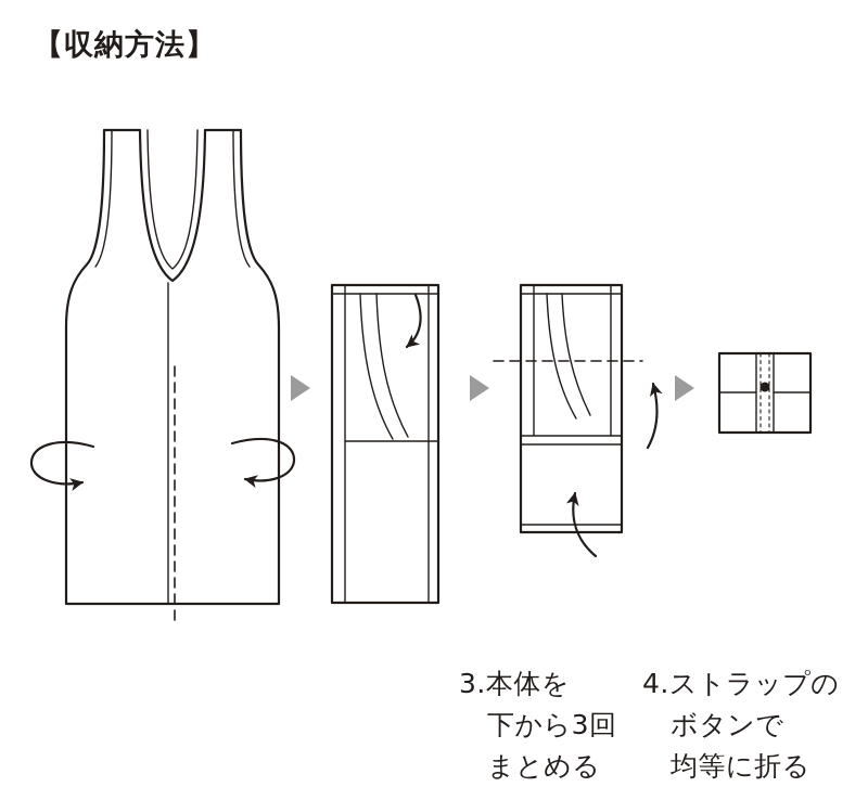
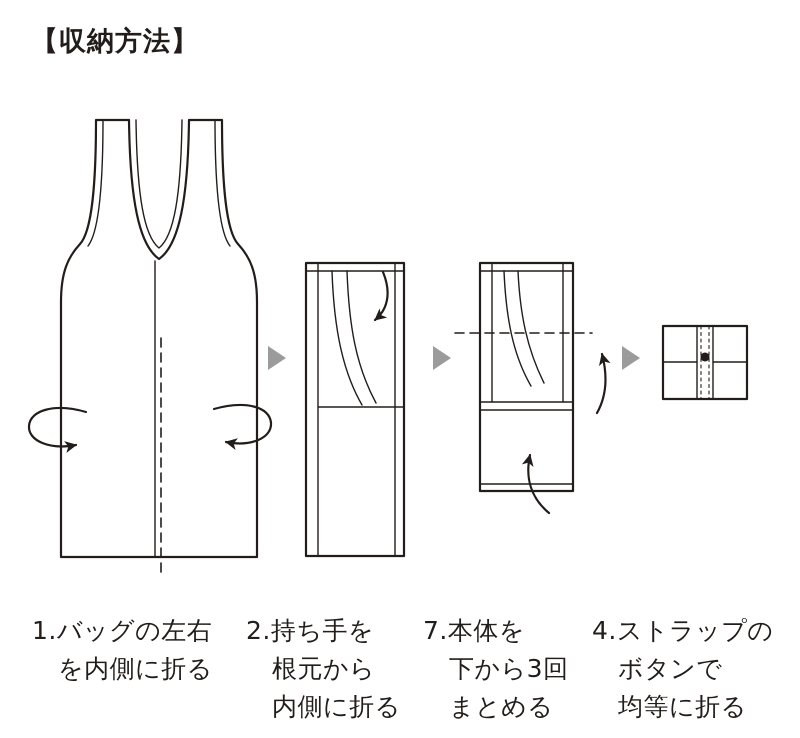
  【収納方法】
+ 1.バッグの左右
+ を内側に折る
+ 2.持ち手を
+ 根元から
+ 内側に折る
- 3.本体を
+ 7.本体を
  下から3回
  まとめる
  4.ストラップの
  ボタンで
  均等に折る
